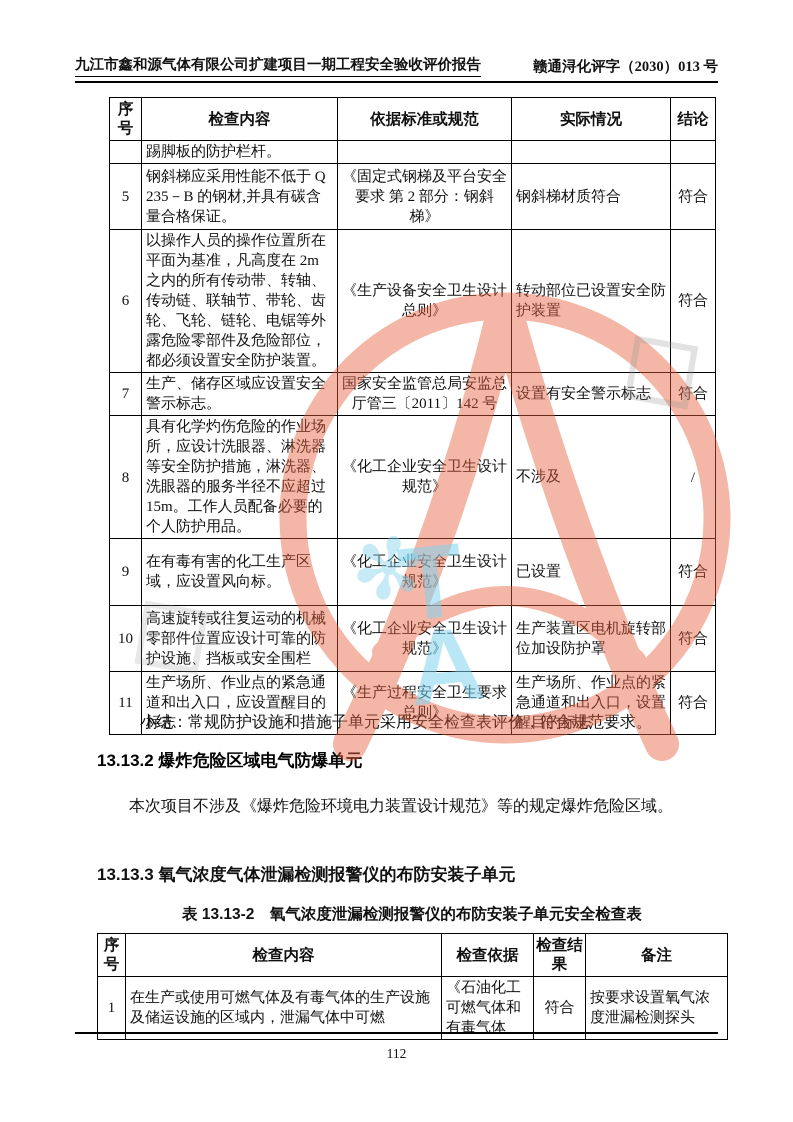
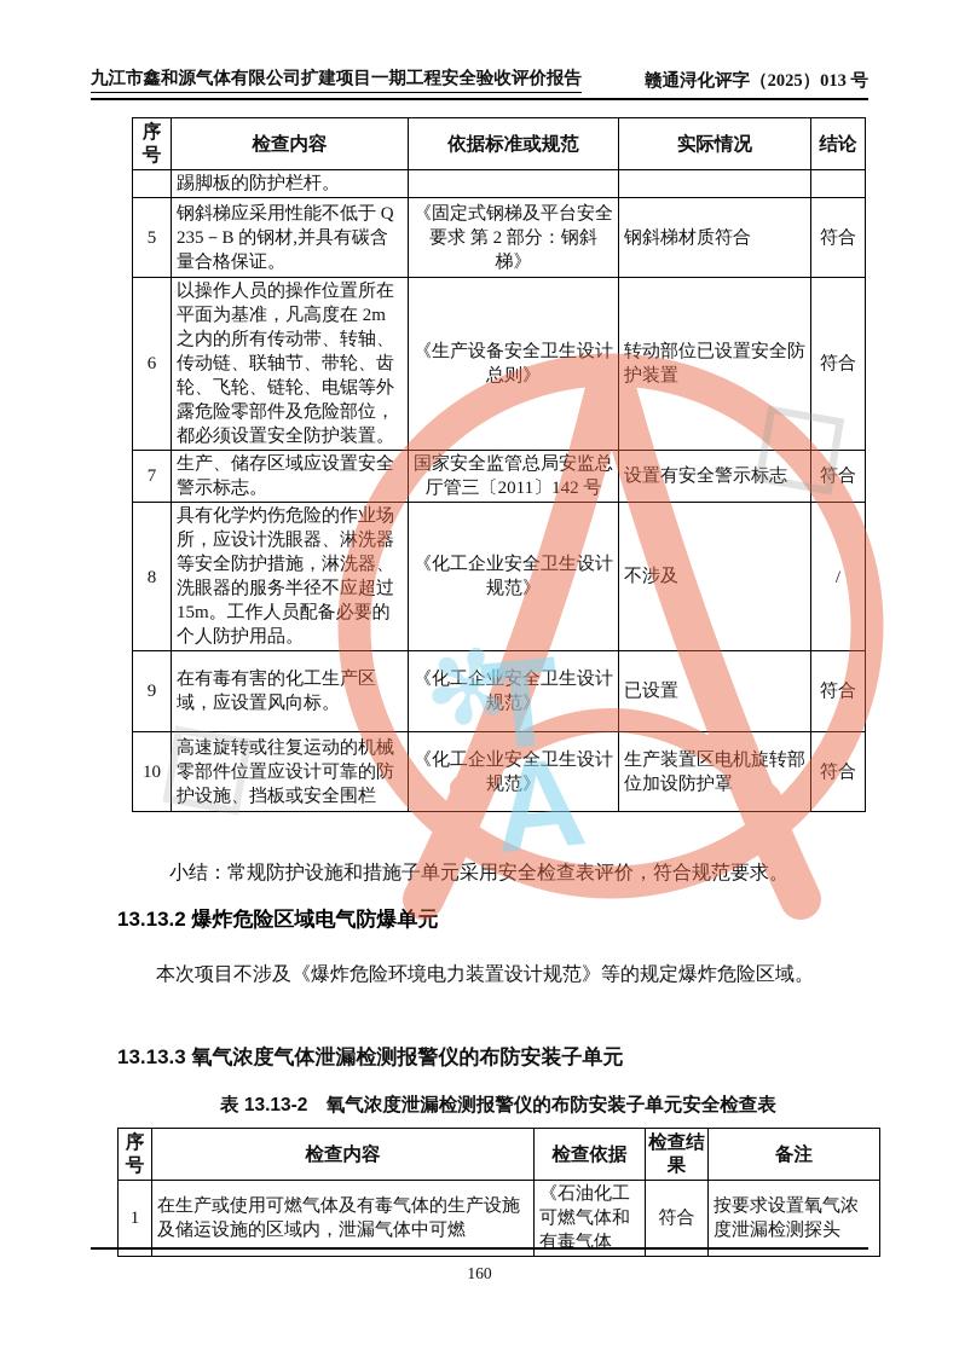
  九江市鑫和源气体有限公司扩建项目一期工程安全验收评价报告
- 赣通浔化评字（2030）013 号
+ 赣通浔化评字（2025）013 号
  序号	检查内容	依据标准或规范	实际情况	结论
  	踢脚板的防护栏杆。
  5	钢斜梯应采用性能不低于 Q235－B 的钢材,并具有碳含量合格保证。	《固定式钢梯及平台安全要求 第 2 部分：钢斜梯》	钢斜梯材质符合	符合
  6	以操作人员的操作位置所在平面为基准，凡高度在 2m 之内的所有传动带、转轴、传动链、联轴节、带轮、齿轮、飞轮、链轮、电锯等外露危险零部件及危险部位，都必须设置安全防护装置。	《生产设备安全卫生设计总则》	转动部位已设置安全防护装置	符合
  7	生产、储存区域应设置安全警示标志。	国家安全监管总局安监总厅管三〔2011〕142 号	设置有安全警示标志	符合
  8	具有化学灼伤危险的作业场所，应设计洗眼器、淋洗器等安全防护措施，淋洗器、洗眼器的服务半径不应超过 15m。工作人员配备必要的个人防护用品。	《化工企业安全卫生设计规范》	不涉及	/
  9	在有毒有害的化工生产区域，应设置风向标。	《化工企业安全卫生设计规范》	已设置	符合
  10	高速旋转或往复运动的机械零部件位置应设计可靠的防护设施、挡板或安全围栏	《化工企业安全卫生设计规范》	生产装置区电机旋转部位加设防护罩	符合
- 11	生产场所、作业点的紧急通道和出入口，应设置醒目的标志	《生产过程安全卫生要求总则》	生产场所、作业点的紧急通道和出入口，设置醒目的标志	符合
  小结：常规防护设施和措施子单元采用安全检查表评价，符合规范要求。
  13.13.2 爆炸危险区域电气防爆单元
  本次项目不涉及《爆炸危险环境电力装置设计规范》等的规定爆炸危险区域。
  13.13.3 氧气浓度气体泄漏检测报警仪的布防安装子单元
  表 13.13-2 氧气浓度泄漏检测报警仪的布防安装子单元安全检查表
  序号	检查内容	检查依据	检查结果	备注
  1	在生产或使用可燃气体及有毒气体的生产设施及储运设施的区域内，泄漏气体中可燃	《石油化工可燃气体和有毒气体	符合	按要求设置氧气浓度泄漏检测探头
- 112
+ 160
